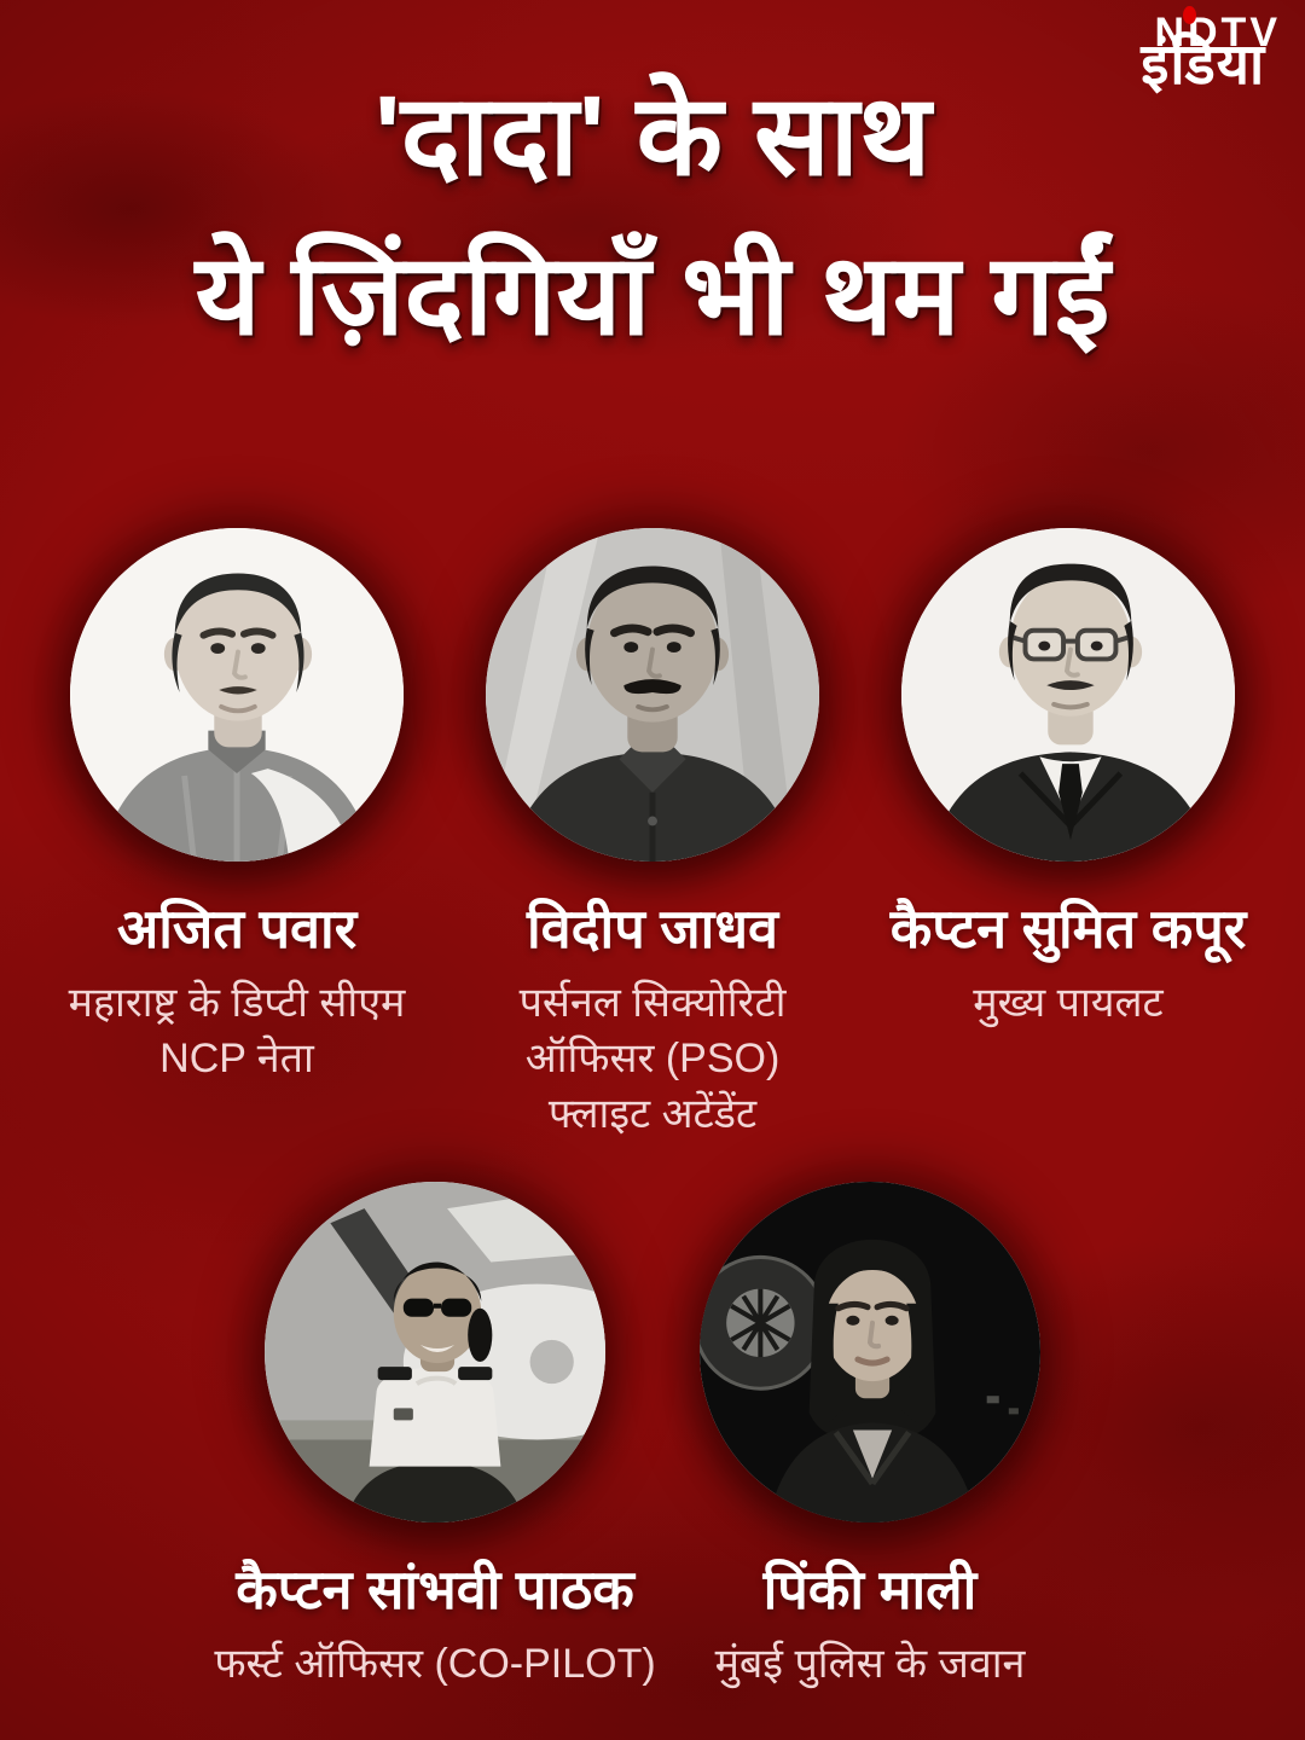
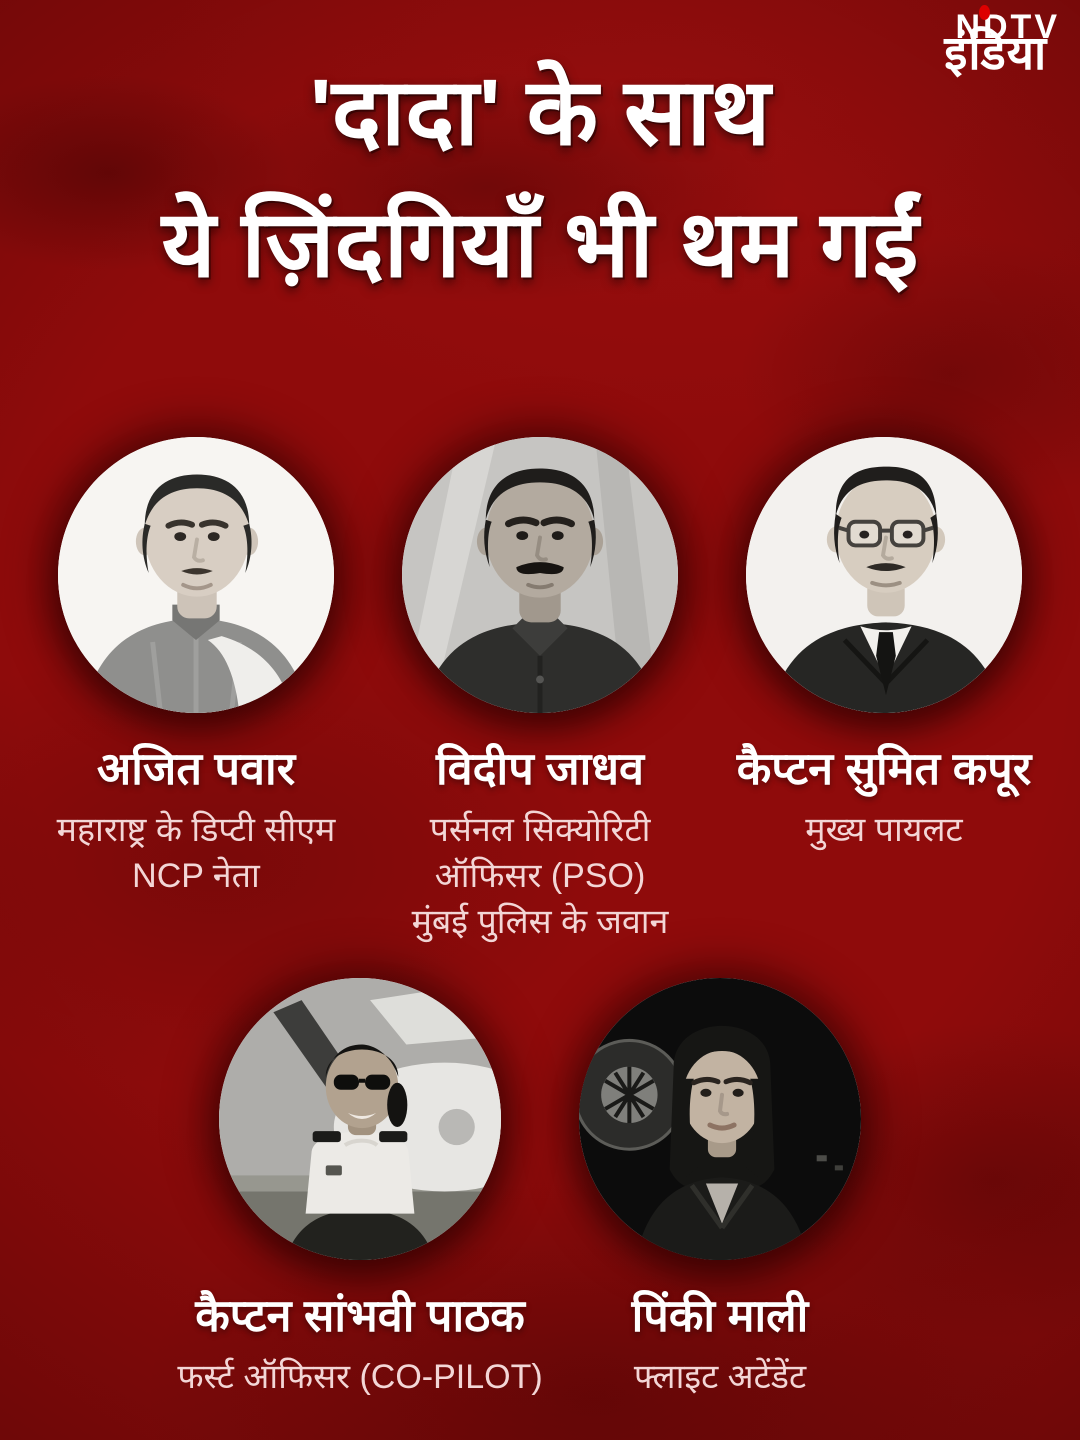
  NDTV
  इंडिया
  'दादा' के साथ
  ये ज़िंदगियाँ भी थम गईं
  अजित पवार
  महाराष्ट्र के डिप्टी सीएम
  NCP नेता
  विदीप जाधव
  पर्सनल सिक्योरिटी
  ऑफिसर (PSO)
- फ्लाइट अटेंडेंट
+ मुंबई पुलिस के जवान
  कैप्टन सुमित कपूर
  मुख्य पायलट
  कैप्टन सांभवी पाठक
  फर्स्ट ऑफिसर (CO-PILOT)
  पिंकी माली
- मुंबई पुलिस के जवान
+ फ्लाइट अटेंडेंट
